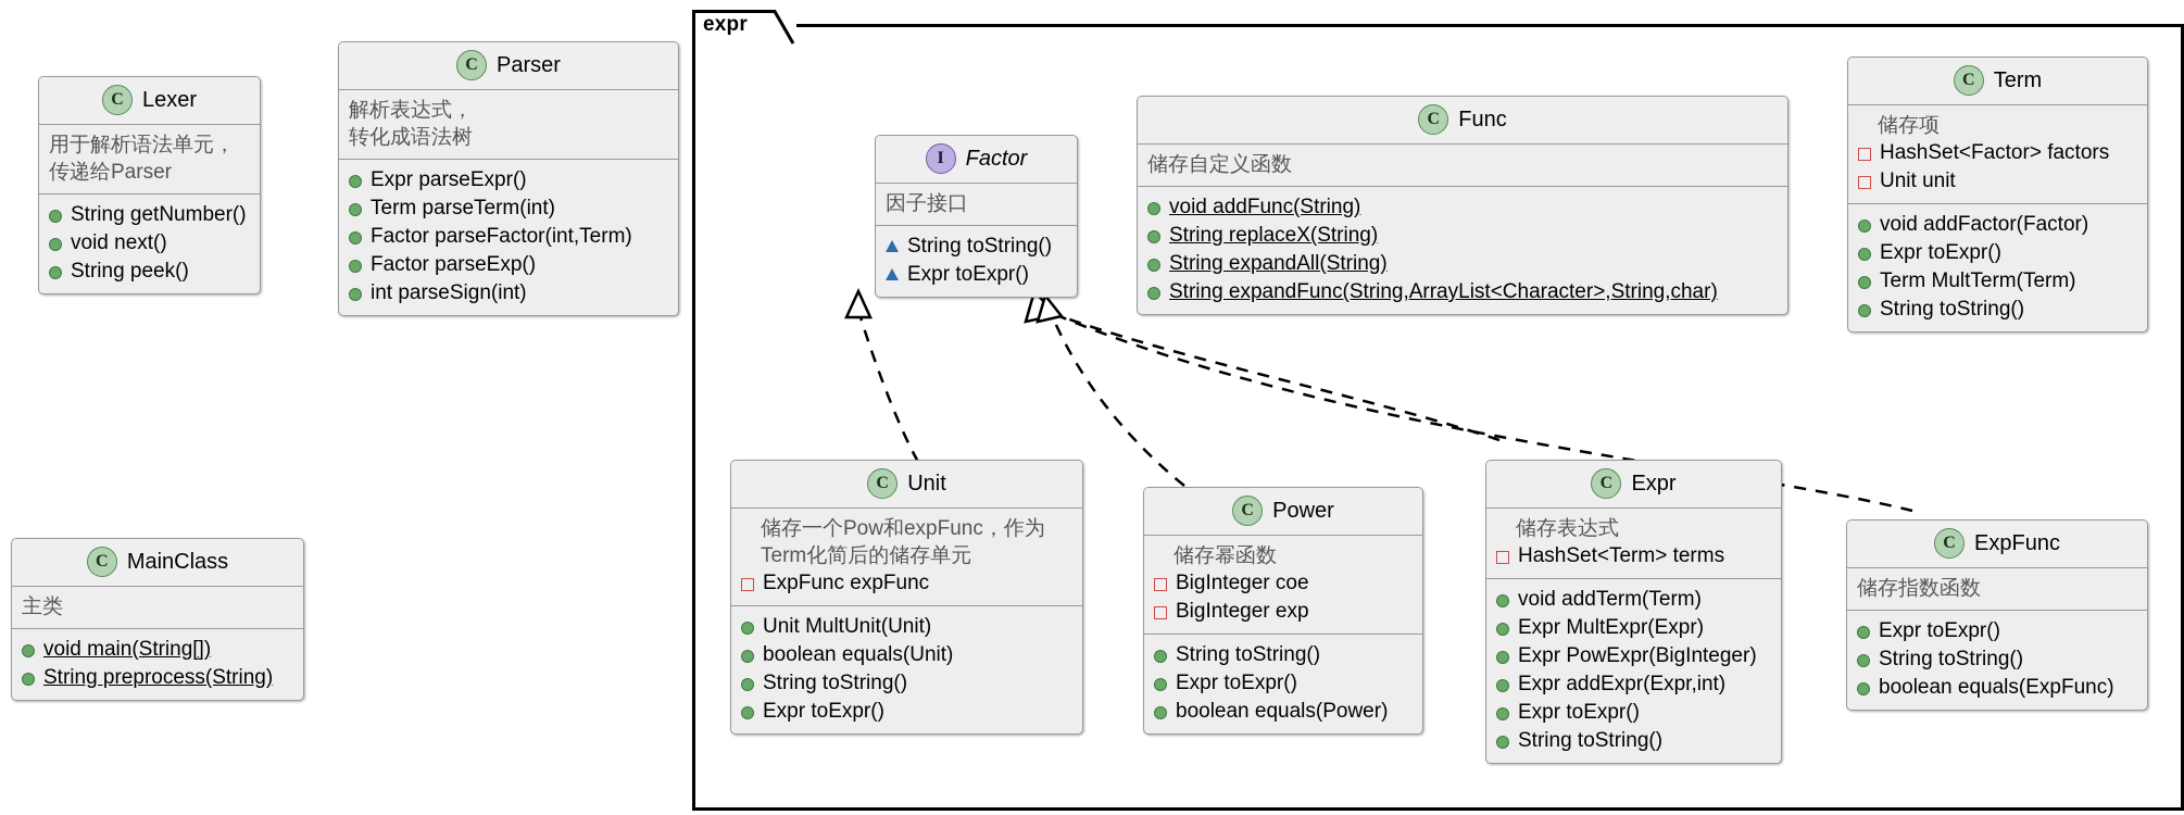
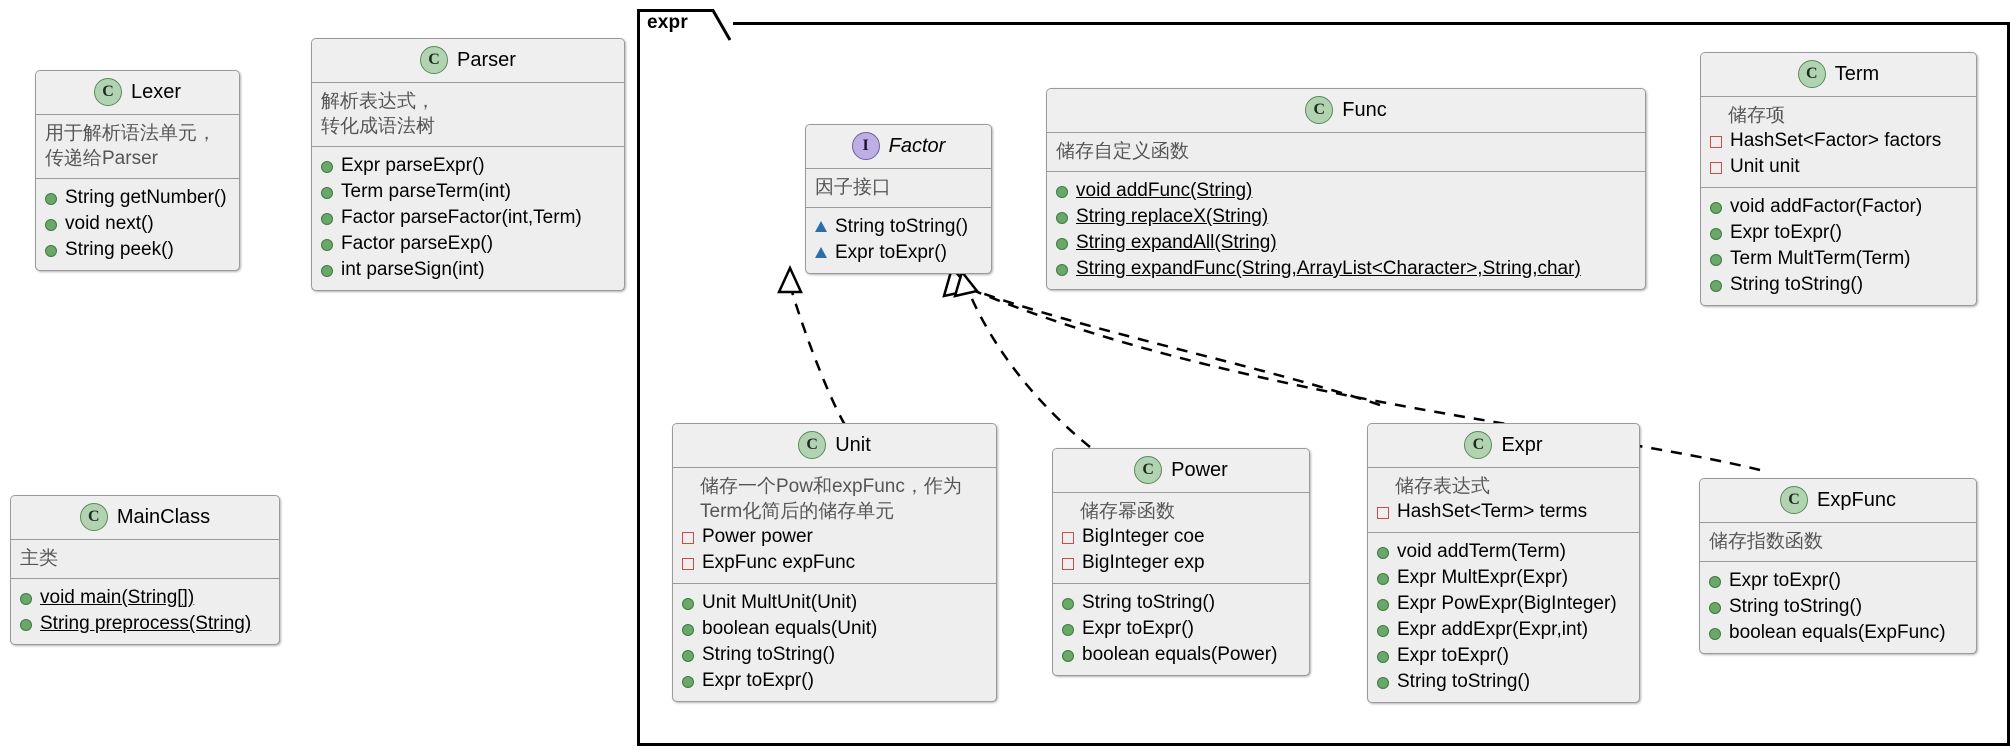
  expr
  C
  Lexer
  用于解析语法单元，
  传递给Parser
  String getNumber()
  void next()
  String peek()
  C
  Parser
  解析表达式，
  转化成语法树
  Expr parseExpr()
  Term parseTerm(int)
  Factor parseFactor(int,Term)
  Factor parseExp()
  int parseSign(int)
  C
  MainClass
  主类
  void main(String[])
  String preprocess(String)
  I
  Factor
  因子接口
  String toString()
  Expr toExpr()
  C
  Func
  储存自定义函数
  void addFunc(String)
  String replaceX(String)
  String expandAll(String)
  String expandFunc(String,ArrayList<Character>,String,char)
  C
  Term
  储存项
  HashSet<Factor> factors
  Unit unit
  void addFactor(Factor)
  Expr toExpr()
  Term MultTerm(Term)
  String toString()
  C
  Unit
  储存一个Pow和expFunc，作为
  Term化简后的储存单元
+ Power power
  ExpFunc expFunc
  Unit MultUnit(Unit)
  boolean equals(Unit)
  String toString()
  Expr toExpr()
  C
  Power
  储存幂函数
  BigInteger coe
  BigInteger exp
  String toString()
  Expr toExpr()
  boolean equals(Power)
  C
  Expr
  储存表达式
  HashSet<Term> terms
  void addTerm(Term)
  Expr MultExpr(Expr)
  Expr PowExpr(BigInteger)
  Expr addExpr(Expr,int)
  Expr toExpr()
  String toString()
  C
  ExpFunc
  储存指数函数
  Expr toExpr()
  String toString()
  boolean equals(ExpFunc)
